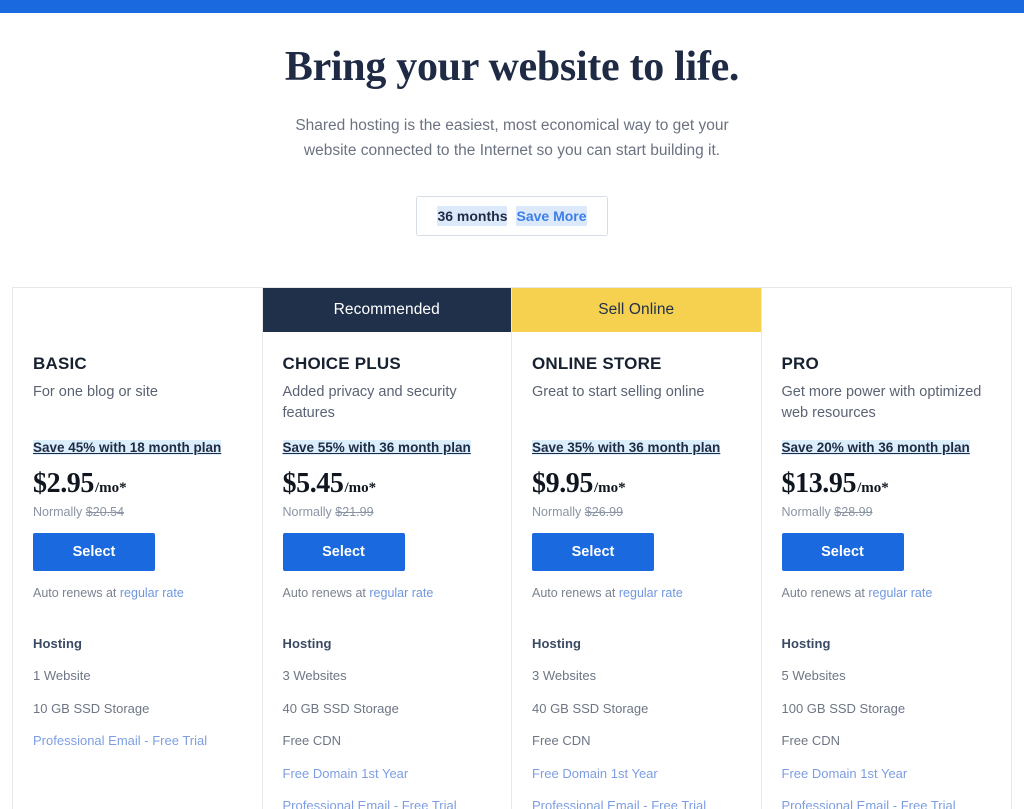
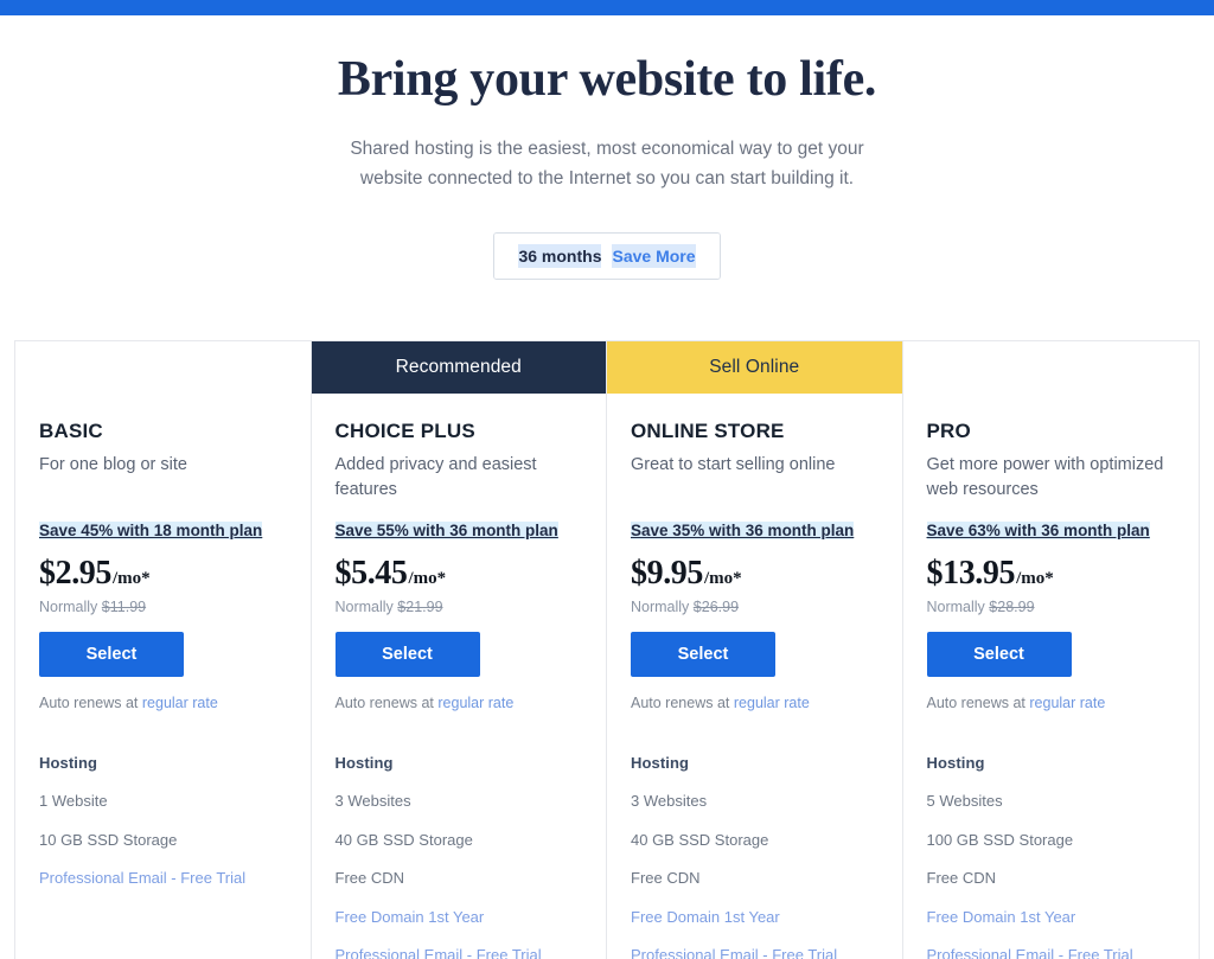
  Bring your website to life.
  Shared hosting is the easiest, most economical way to get your website connected to the Internet so you can start building it.
  36 months
  Save More
  BASIC
  For one blog or site
  Save 45% with 18 month plan
  $2.95
  /mo*
- Normally $20.54
+ Normally $11.99
  Select
  Auto renews at regular rate
  Hosting
  1 Website
  10 GB SSD Storage
  Professional Email - Free Trial
  Recommended
  CHOICE PLUS
- Added privacy and security features
+ Added privacy and easiest features
  Save 55% with 36 month plan
  $5.45
  /mo*
  Normally $21.99
  Select
  Auto renews at regular rate
  Hosting
  3 Websites
  40 GB SSD Storage
  Free CDN
  Free Domain 1st Year
  Professional Email - Free Trial
  Sell Online
  ONLINE STORE
  Great to start selling online
  Save 35% with 36 month plan
  $9.95
  /mo*
  Normally $26.99
  Select
  Auto renews at regular rate
  Hosting
  3 Websites
  40 GB SSD Storage
  Free CDN
  Free Domain 1st Year
  Professional Email - Free Trial
  PRO
  Get more power with optimized web resources
- Save 20% with 36 month plan
+ Save 63% with 36 month plan
  $13.95
  /mo*
  Normally $28.99
  Select
  Auto renews at regular rate
  Hosting
  5 Websites
  100 GB SSD Storage
  Free CDN
  Free Domain 1st Year
  Professional Email - Free Trial
